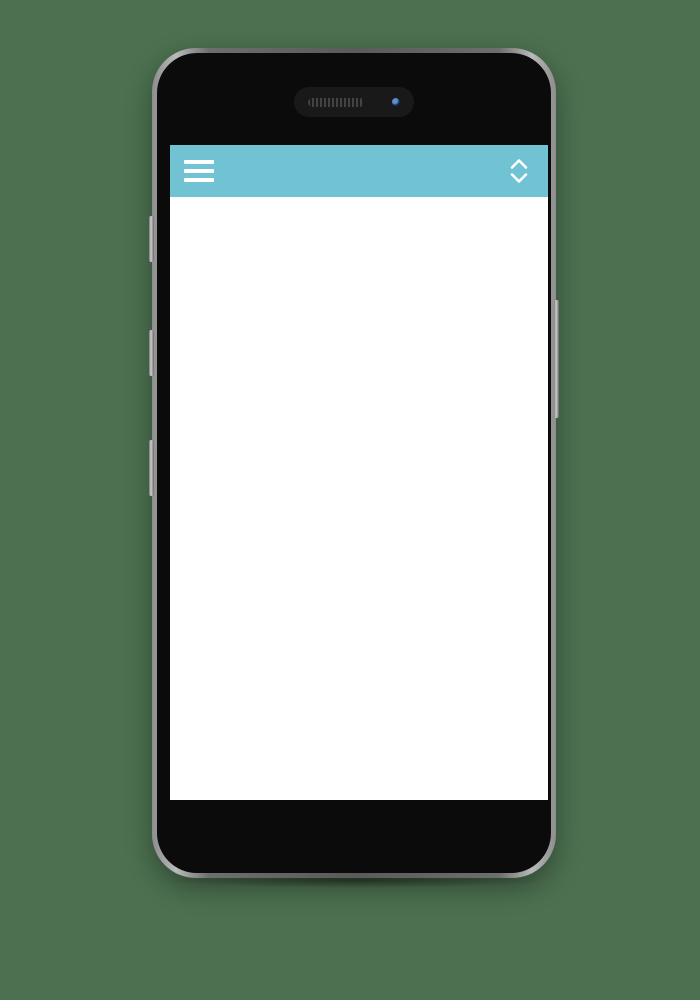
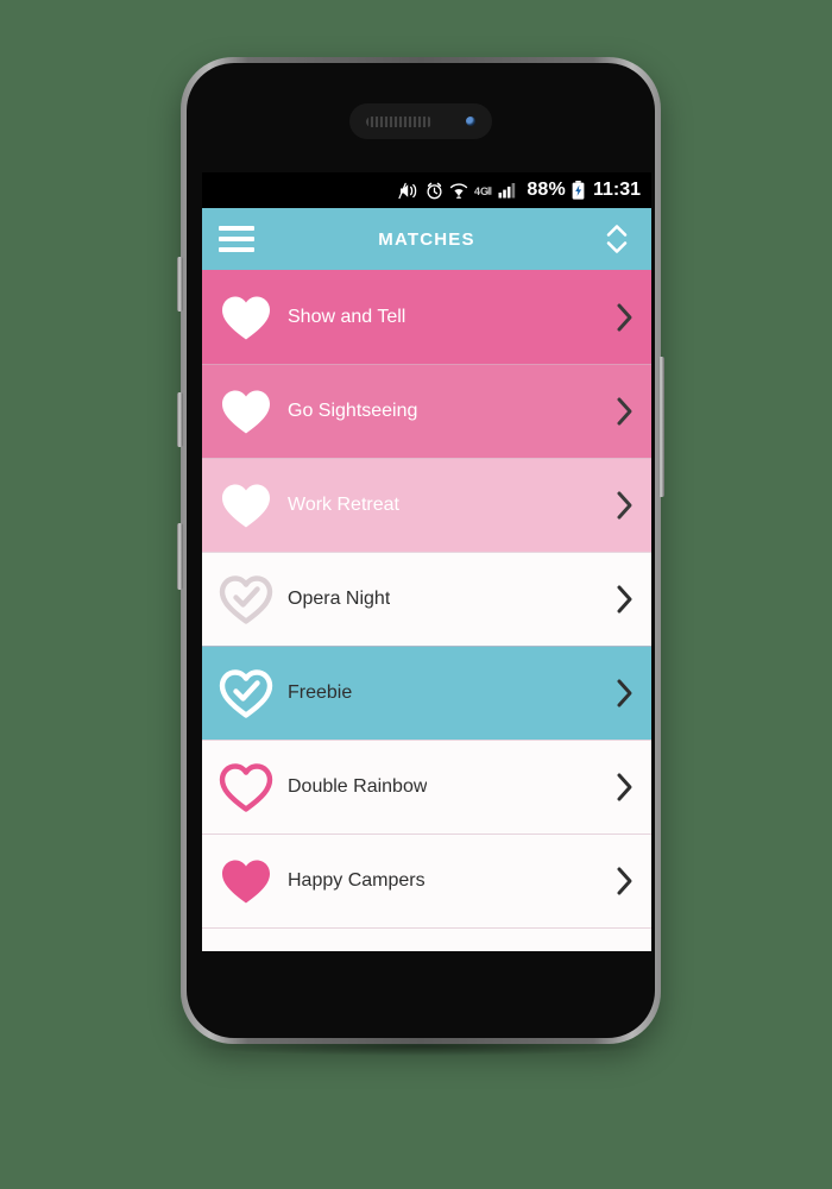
+ 4G
+ 88%
+ 11:31
+ MATCHES
+ Show and Tell
+ Go Sightseeing
+ Work Retreat
+ Opera Night
+ Freebie
+ Double Rainbow
+ Happy Campers
